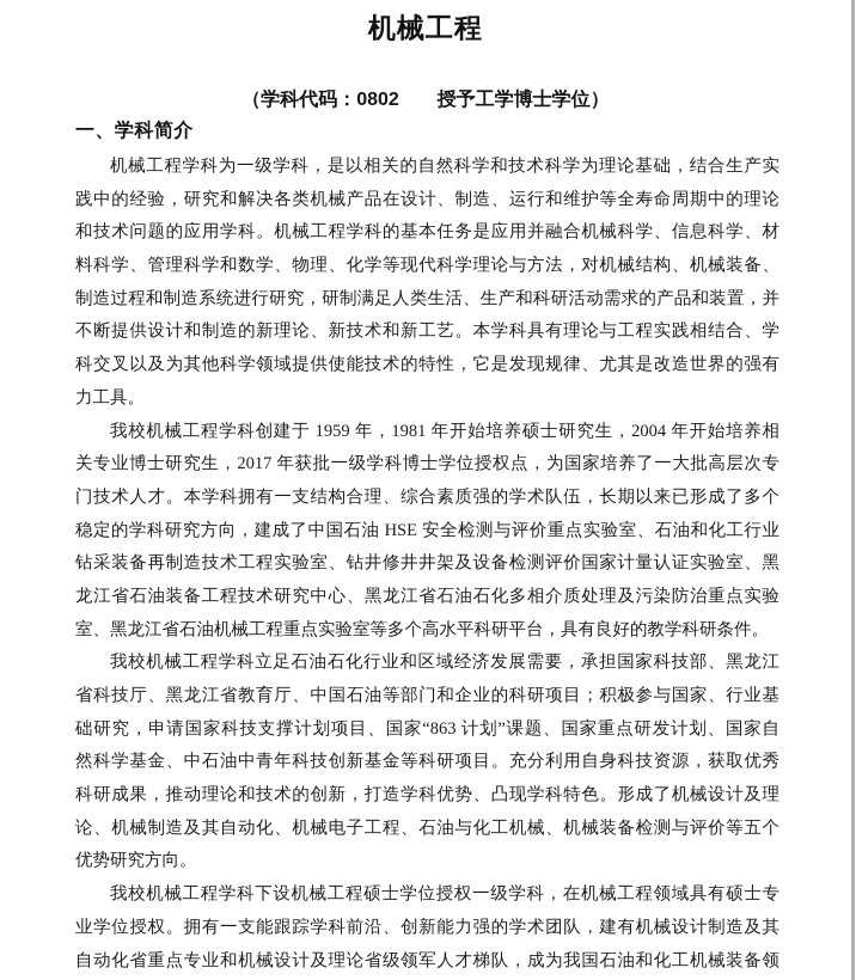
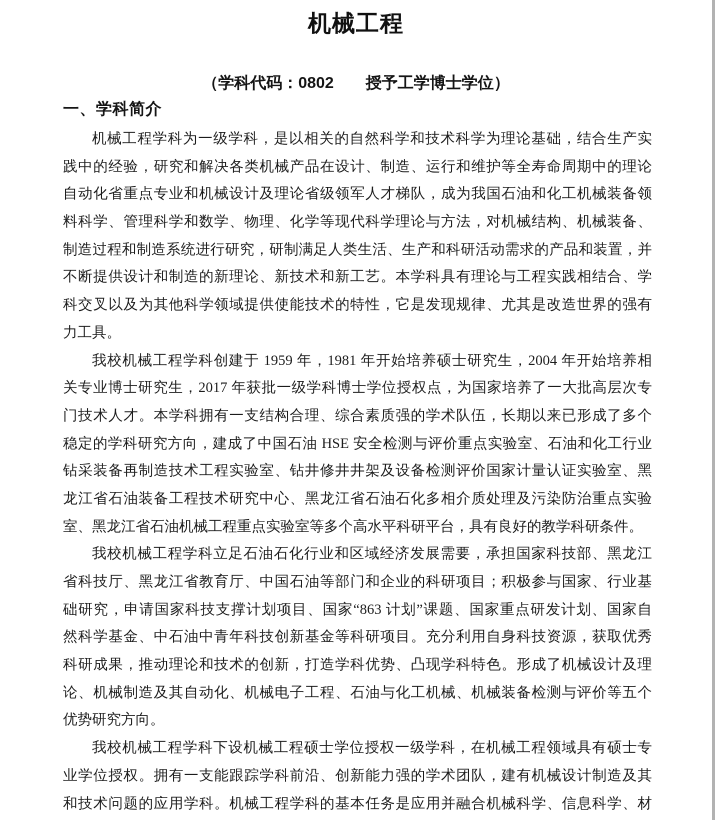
  机械工程
  （学科代码：0802 授予工学博士学位）
  一、学科简介
  机械工程学科为一级学科，是以相关的自然科学和技术科学为理论基础，结合生产实
  践中的经验，研究和解决各类机械产品在设计、制造、运行和维护等全寿命周期中的理论
- 和技术问题的应用学科。机械工程学科的基本任务是应用并融合机械科学、信息科学、材
+ 自动化省重点专业和机械设计及理论省级领军人才梯队，成为我国石油和化工机械装备领
  料科学、管理科学和数学、物理、化学等现代科学理论与方法，对机械结构、机械装备、
  制造过程和制造系统进行研究，研制满足人类生活、生产和科研活动需求的产品和装置，并
  不断提供设计和制造的新理论、新技术和新工艺。本学科具有理论与工程实践相结合、学
  科交叉以及为其他科学领域提供使能技术的特性，它是发现规律、尤其是改造世界的强有
  力工具。
  我校机械工程学科创建于 1959 年，1981 年开始培养硕士研究生，2004 年开始培养相
  关专业博士研究生，2017 年获批一级学科博士学位授权点，为国家培养了一大批高层次专
  门技术人才。本学科拥有一支结构合理、综合素质强的学术队伍，长期以来已形成了多个
  稳定的学科研究方向，建成了中国石油 HSE 安全检测与评价重点实验室、石油和化工行业
  钻采装备再制造技术工程实验室、钻井修井井架及设备检测评价国家计量认证实验室、黑
  龙江省石油装备工程技术研究中心、黑龙江省石油石化多相介质处理及污染防治重点实验
  室、黑龙江省石油机械工程重点实验室等多个高水平科研平台，具有良好的教学科研条件。
  我校机械工程学科立足石油石化行业和区域经济发展需要，承担国家科技部、黑龙江
  省科技厅、黑龙江省教育厅、中国石油等部门和企业的科研项目；积极参与国家、行业基
  础研究，申请国家科技支撑计划项目、国家“863 计划”课题、国家重点研发计划、国家自
  然科学基金、中石油中青年科技创新基金等科研项目。充分利用自身科技资源，获取优秀
  科研成果，推动理论和技术的创新，打造学科优势、凸现学科特色。形成了机械设计及理
  论、机械制造及其自动化、机械电子工程、石油与化工机械、机械装备检测与评价等五个
  优势研究方向。
  我校机械工程学科下设机械工程硕士学位授权一级学科，在机械工程领域具有硕士专
  业学位授权。拥有一支能跟踪学科前沿、创新能力强的学术团队，建有机械设计制造及其
- 自动化省重点专业和机械设计及理论省级领军人才梯队，成为我国石油和化工机械装备领
+ 和技术问题的应用学科。机械工程学科的基本任务是应用并融合机械科学、信息科学、材
